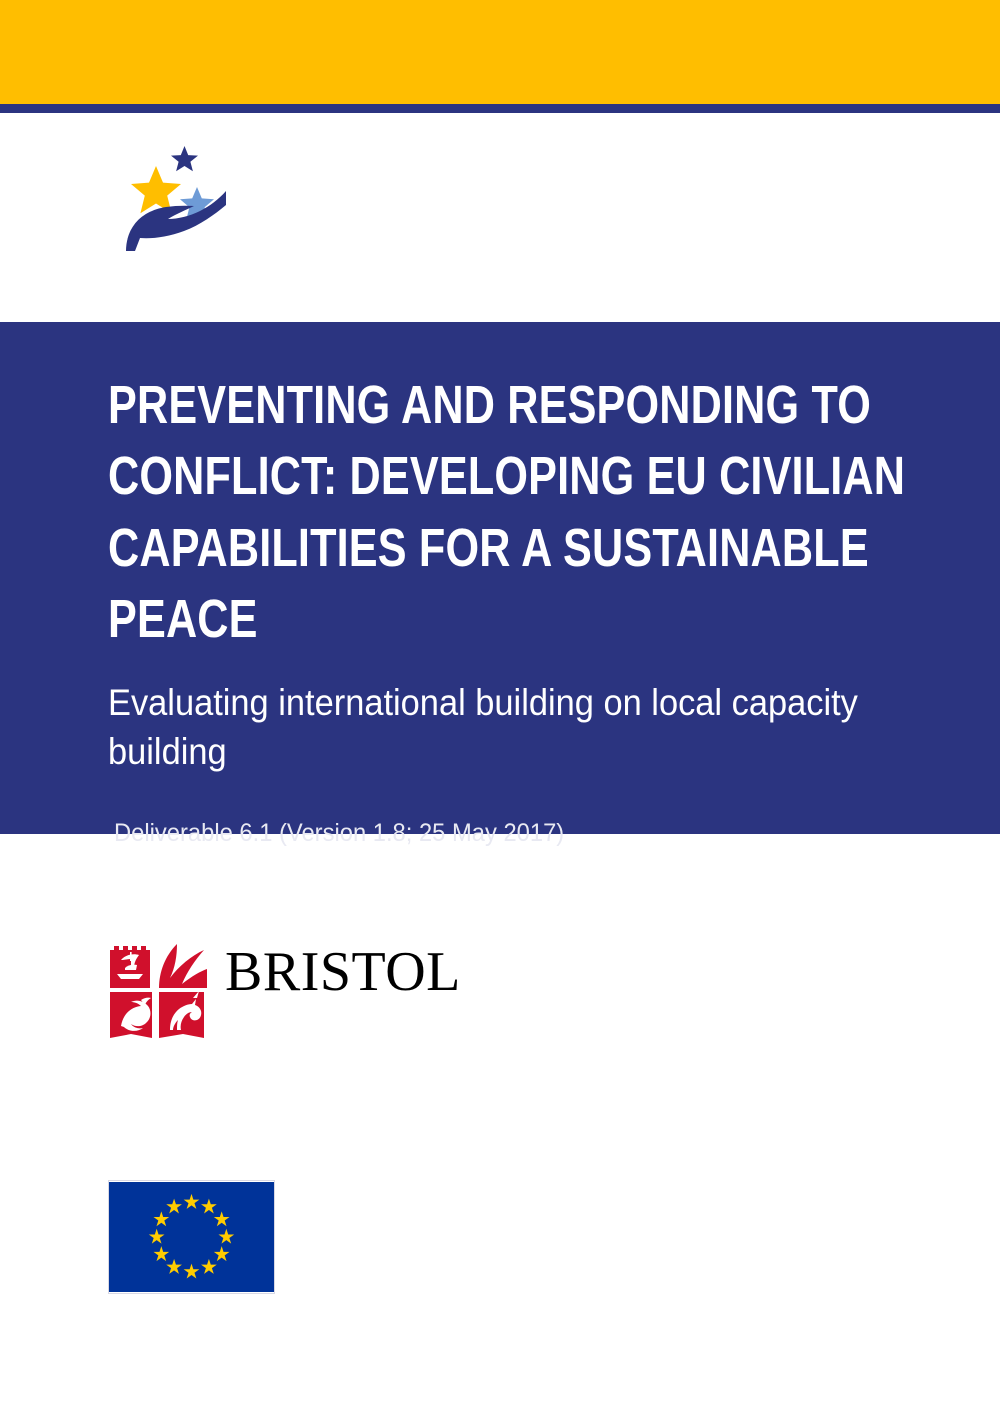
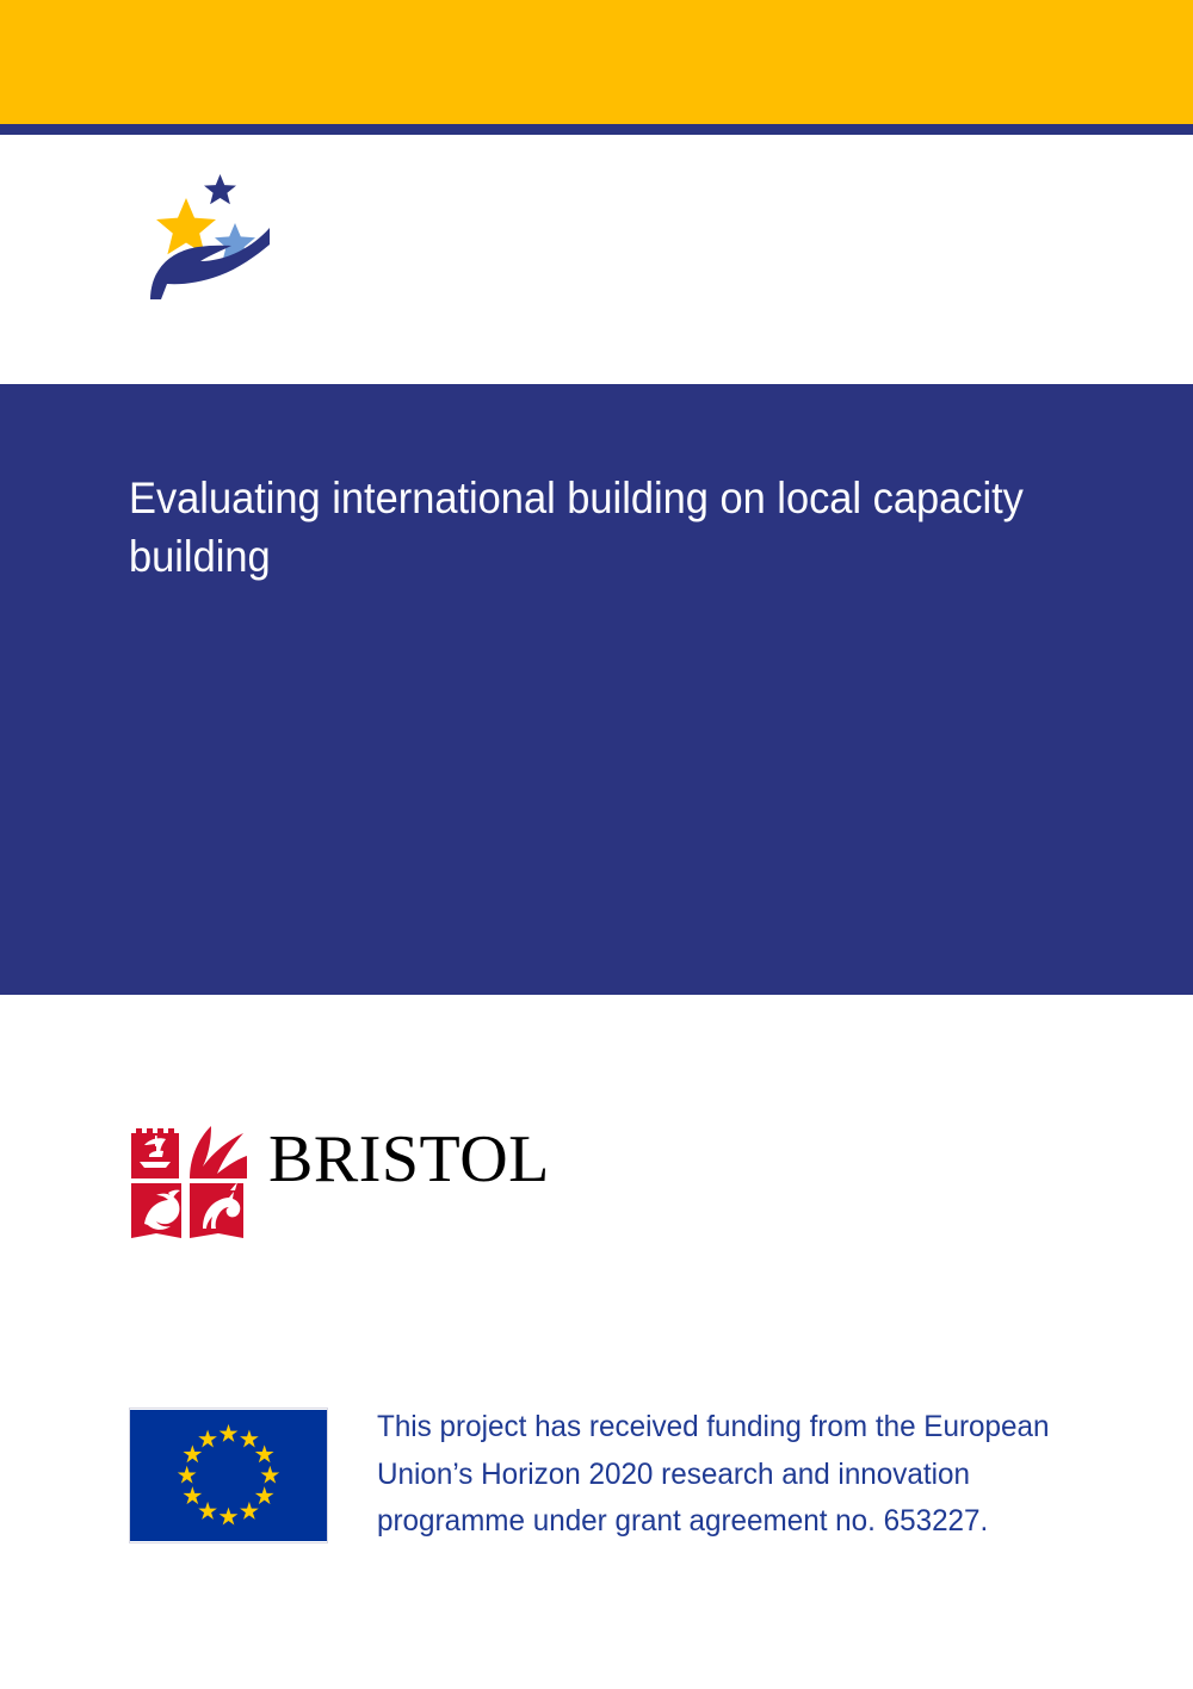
- PREVENTING AND RESPONDING TO CONFLICT: DEVELOPING EU CIVILIAN CAPABILITIES FOR A SUSTAINABLE PEACE
  Evaluating international building on local capacity building
- Deliverable 6.1 (Version 1.8; 25 May 2017)
  BRISTOL
+ This project has received funding from the European
+ Union’s Horizon 2020 research and innovation
+ programme under grant agreement no. 653227.
